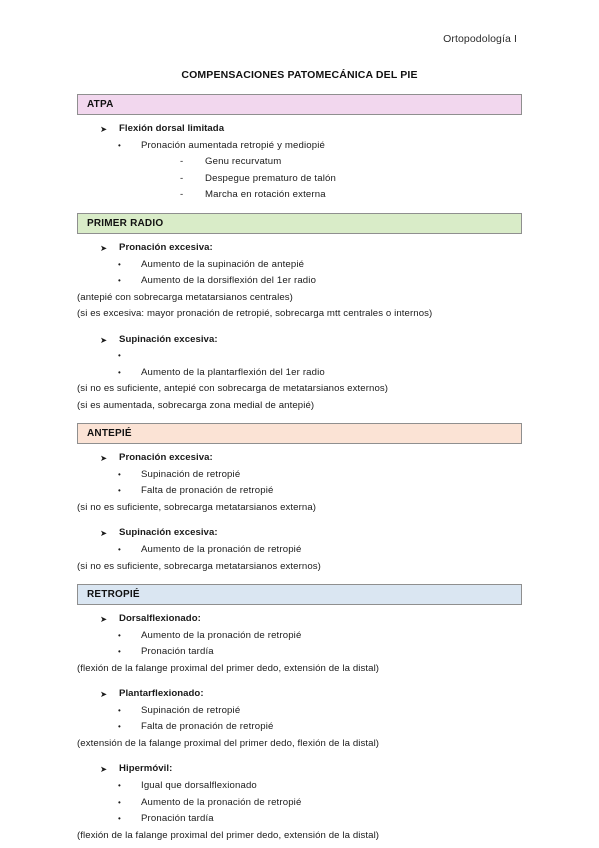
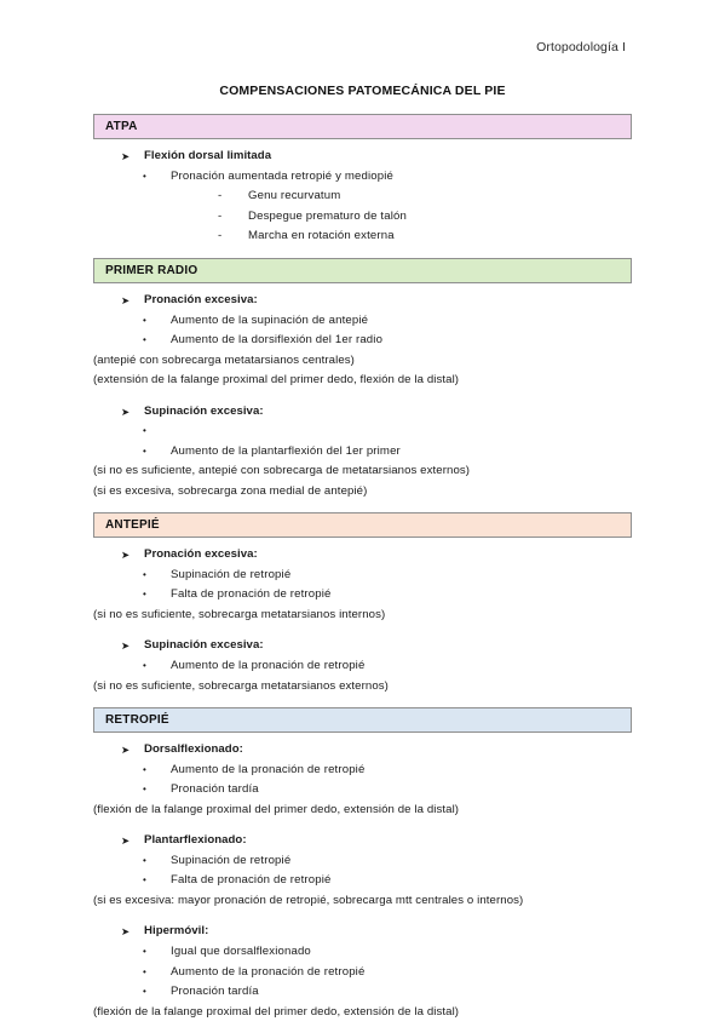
  Ortopodología I
  COMPENSACIONES PATOMECÁNICA DEL PIE
  ATPA
  ➤
  Flexión dorsal limitada
  •
  Pronación aumentada retropié y mediopié
  -
  Genu recurvatum
  -
  Despegue prematuro de talón
  -
  Marcha en rotación externa
  PRIMER RADIO
  ➤
  Pronación excesiva:
  •
  Aumento de la supinación de antepié
  •
  Aumento de la dorsiflexión del 1er radio
  (antepié con sobrecarga metatarsianos centrales)
- (si es excesiva: mayor pronación de retropié, sobrecarga mtt centrales o internos)
+ (extensión de la falange proximal del primer dedo, flexión de la distal)
  ➤
  Supinación excesiva:
  •
  •
- Aumento de la plantarflexión del 1er radio
+ Aumento de la plantarflexión del 1er primer
  (si no es suficiente, antepié con sobrecarga de metatarsianos externos)
- (si es aumentada, sobrecarga zona medial de antepié)
+ (si es excesiva, sobrecarga zona medial de antepié)
  ANTEPIÉ
  ➤
  Pronación excesiva:
  •
  Supinación de retropié
  •
  Falta de pronación de retropié
- (si no es suficiente, sobrecarga metatarsianos externa)
+ (si no es suficiente, sobrecarga metatarsianos internos)
  ➤
  Supinación excesiva:
  •
  Aumento de la pronación de retropié
  (si no es suficiente, sobrecarga metatarsianos externos)
  RETROPIÉ
  ➤
  Dorsalflexionado:
  •
  Aumento de la pronación de retropié
  •
  Pronación tardía
  (flexión de la falange proximal del primer dedo, extensión de la distal)
  ➤
  Plantarflexionado:
  •
  Supinación de retropié
  •
  Falta de pronación de retropié
- (extensión de la falange proximal del primer dedo, flexión de la distal)
+ (si es excesiva: mayor pronación de retropié, sobrecarga mtt centrales o internos)
  ➤
  Hipermóvil:
  •
  Igual que dorsalflexionado
  •
  Aumento de la pronación de retropié
  •
  Pronación tardía
  (flexión de la falange proximal del primer dedo, extensión de la distal)
